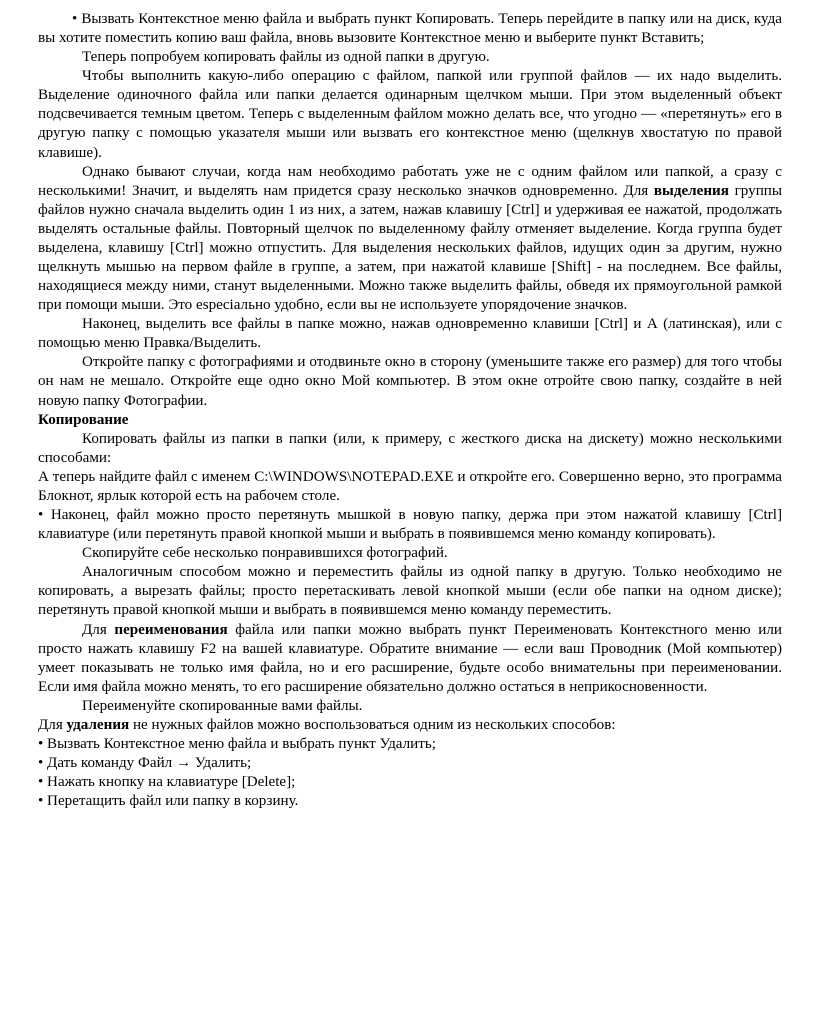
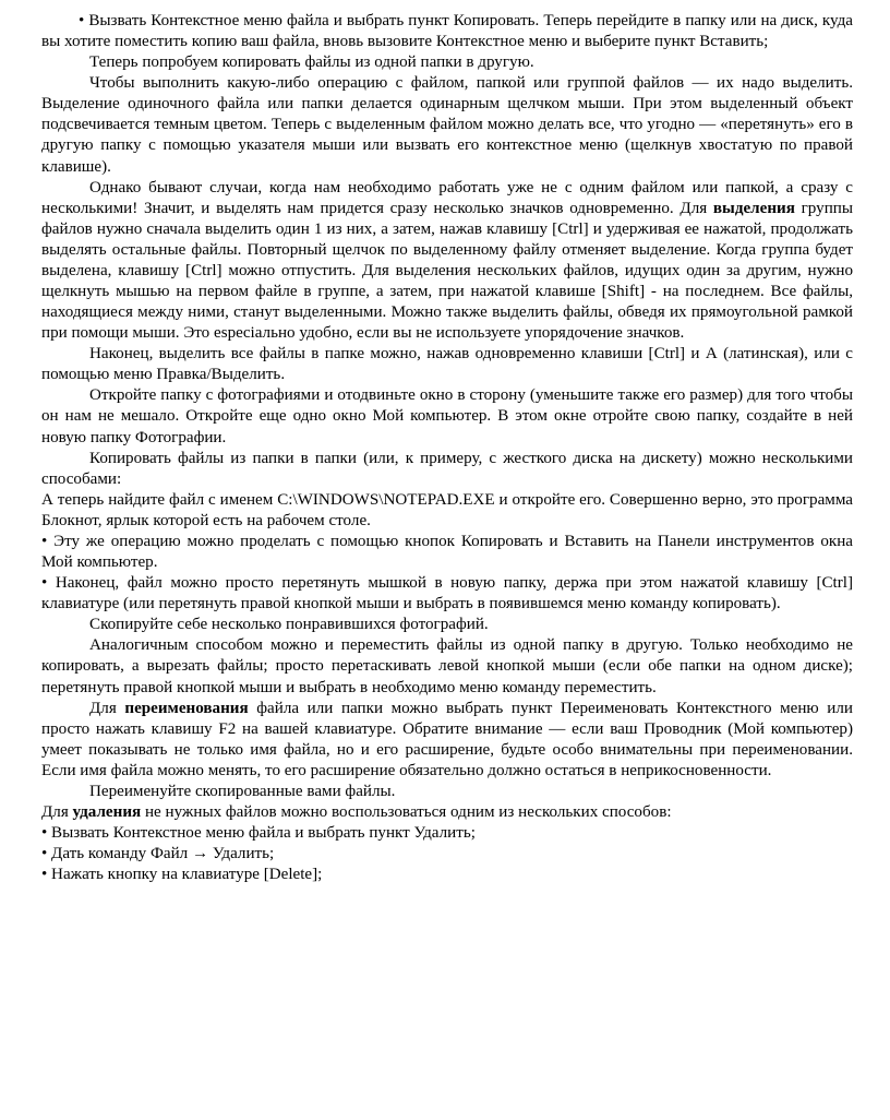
  • Вызвать Контекстное меню файла и выбрать пункт Копировать. Теперь перейдите в папку или на диск, куда вы хотите поместить копию ваш файла, вновь вызовите Контекстное меню и выберите пункт Вставить;
  Теперь попробуем копировать файлы из одной папки в другую.
  Чтобы выполнить какую-либо операцию с файлом, папкой или группой файлов — их надо выделить. Выделение одиночного файла или папки делается одинарным щелчком мыши. При этом выделенный объект подсвечивается темным цветом. Теперь с выделенным файлом можно делать все, что угодно — «перетянуть» его в другую папку с помощью указателя мыши или вызвать его контекстное меню (щелкнув хвостатую по правой клавише).
  Однако бывают случаи, когда нам необходимо работать уже не с одним файлом или папкой, а сразу с несколькими! Значит, и выделять нам придется сразу несколько значков одновременно. Для выделения группы файлов нужно сначала выделить один 1 из них, а затем, нажав клавишу [Ctrl] и удерживая ее нажатой, продолжать выделять остальные файлы. Повторный щелчок по выделенному файлу отменяет выделение. Когда группа будет выделена, клавишу [Ctrl] можно отпустить. Для выделения нескольких файлов, идущих один за другим, нужно щелкнуть мышью на первом файле в группе, а затем, при нажатой клавише [Shift] - на последнем. Все файлы, находящиеся между ними, станут выделенными. Можно также выделить файлы, обведя их прямоугольной рамкой при помощи мыши. Это especiально удобно, если вы не используете упорядочение значков.
  Наконец, выделить все файлы в папке можно, нажав одновременно клавиши [Ctrl] и А (латинская), или с помощью меню Правка/Выделить.
  Откройте папку с фотографиями и отодвиньте окно в сторону (уменьшите также его размер) для того чтобы он нам не мешало. Откройте еще одно окно Мой компьютер. В этом окне отройте свою папку, создайте в ней новую папку Фотографии.
- Копирование
  Копировать файлы из папки в папки (или, к примеру, с жесткого диска на дискету) можно несколькими способами:
  А теперь найдите файл с именем C:\WINDOWS\NOTEPAD.EXE и откройте его. Совершенно верно, это программа Блокнот, ярлык которой есть на рабочем столе.
+ • Эту же операцию можно проделать с помощью кнопок Копировать и Вставить на Панели инструментов окна Мой компьютер.
  • Наконец, файл можно просто перетянуть мышкой в новую папку, держа при этом нажатой клавишу [Ctrl] клавиатуре (или перетянуть правой кнопкой мыши и выбрать в появившемся меню команду копировать).
  Скопируйте себе несколько понравившихся фотографий.
- Аналогичным способом можно и переместить файлы из одной папку в другую. Только необходимо не копировать, а вырезать файлы; просто перетаскивать левой кнопкой мыши (если обе папки на одном диске); перетянуть правой кнопкой мыши и выбрать в появившемся меню команду переместить.
+ Аналогичным способом можно и переместить файлы из одной папку в другую. Только необходимо не копировать, а вырезать файлы; просто перетаскивать левой кнопкой мыши (если обе папки на одном диске); перетянуть правой кнопкой мыши и выбрать в необходимо меню команду переместить.
  Для переименования файла или папки можно выбрать пункт Переименовать Контекстного меню или просто нажать клавишу F2 на вашей клавиатуре. Обратите внимание — если ваш Проводник (Мой компьютер) умеет показывать не только имя файла, но и его расширение, будьте особо внимательны при переименовании. Если имя файла можно менять, то его расширение обязательно должно остаться в неприкосновенности.
  Переименуйте скопированные вами файлы.
  Для удаления не нужных файлов можно воспользоваться одним из нескольких способов:
  • Вызвать Контекстное меню файла и выбрать пункт Удалить;
  • Дать команду Файл → Удалить;
  • Нажать кнопку на клавиатуре [Delete];
- • Перетащить файл или папку в корзину.
